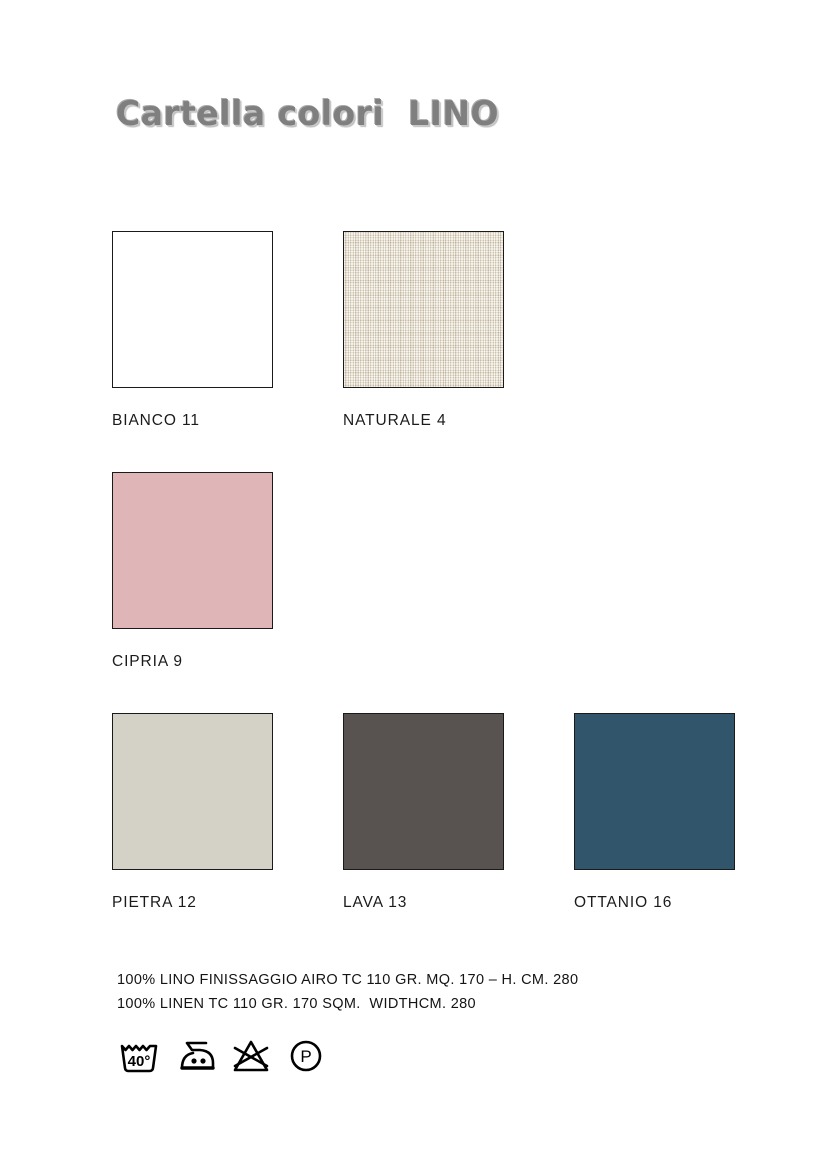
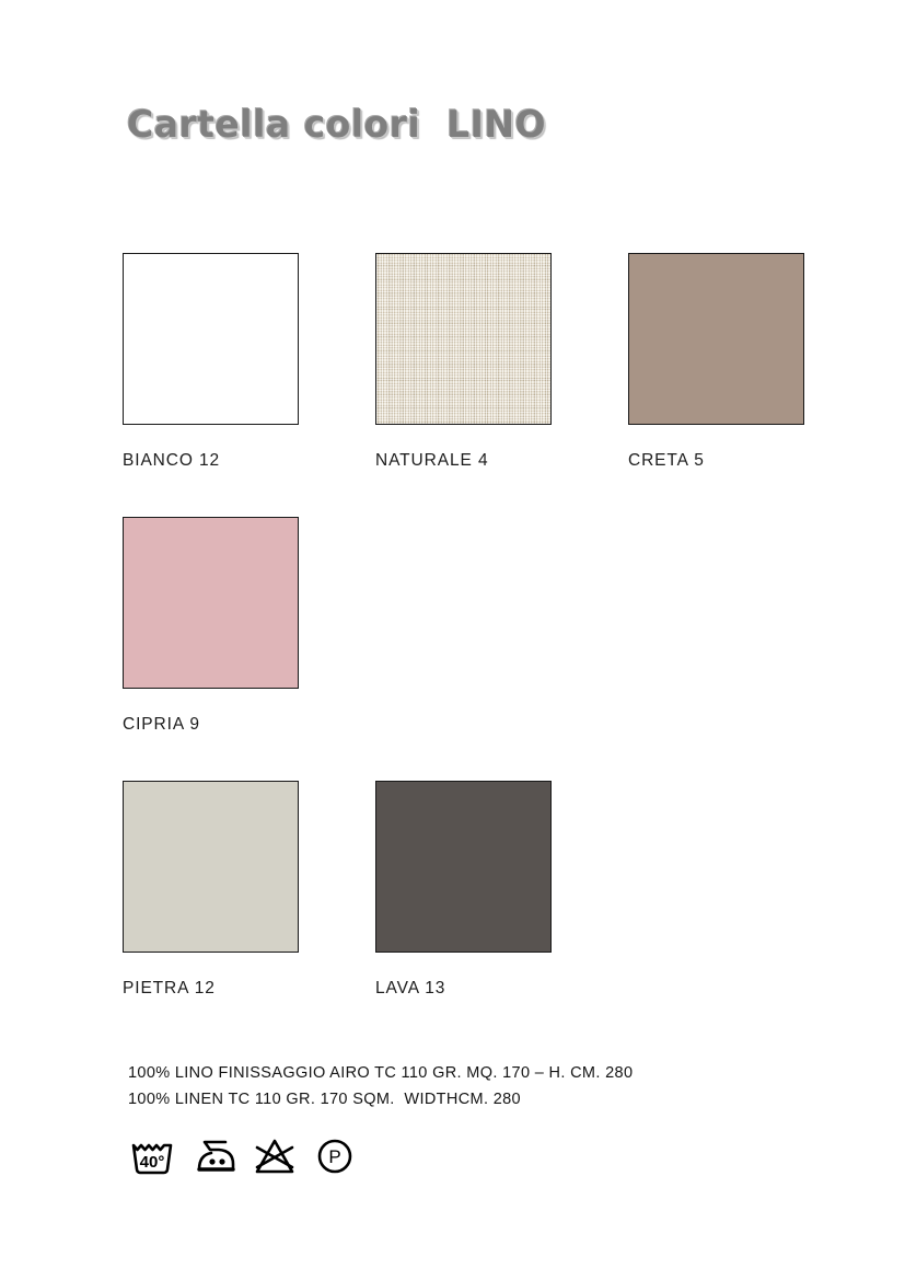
  Cartella colori LINO
- BIANCO 11
+ BIANCO 12
  NATURALE 4
+ CRETA 5
  CIPRIA 9
  PIETRA 12
  LAVA 13
- OTTANIO 16
  100% LINO FINISSAGGIO AIRO TC 110 GR. MQ. 170 – H. CM. 280
  100% LINEN TC 110 GR. 170 SQM. WIDTHCM. 280
  40°
  P
